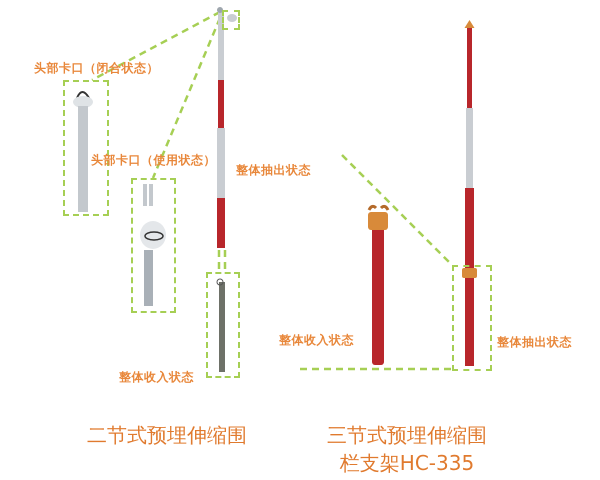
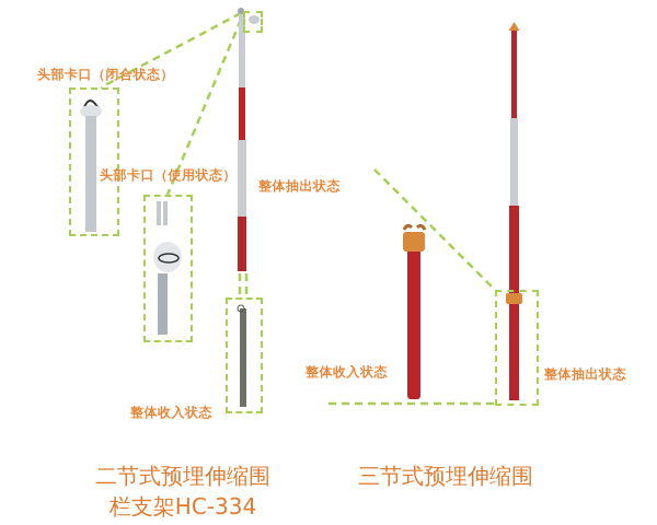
  头部卡口（闭合状态）
  头部卡口（使用状态）
  整体抽出状态
  整体收入状态
  整体收入状态
  整体抽出状态
  二节式预埋伸缩围
+ 栏支架HC-334
  三节式预埋伸缩围
- 栏支架HC-335
